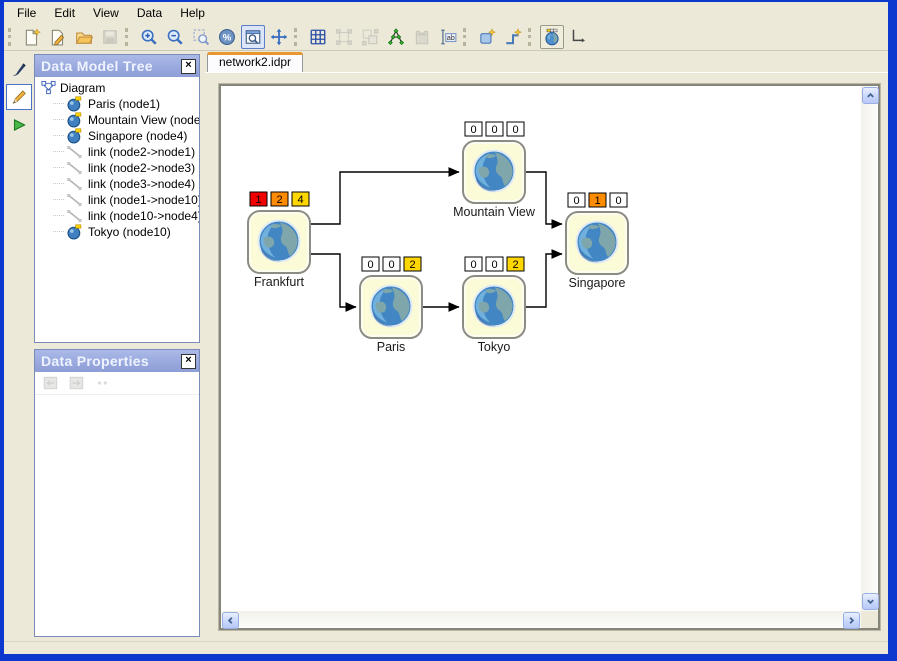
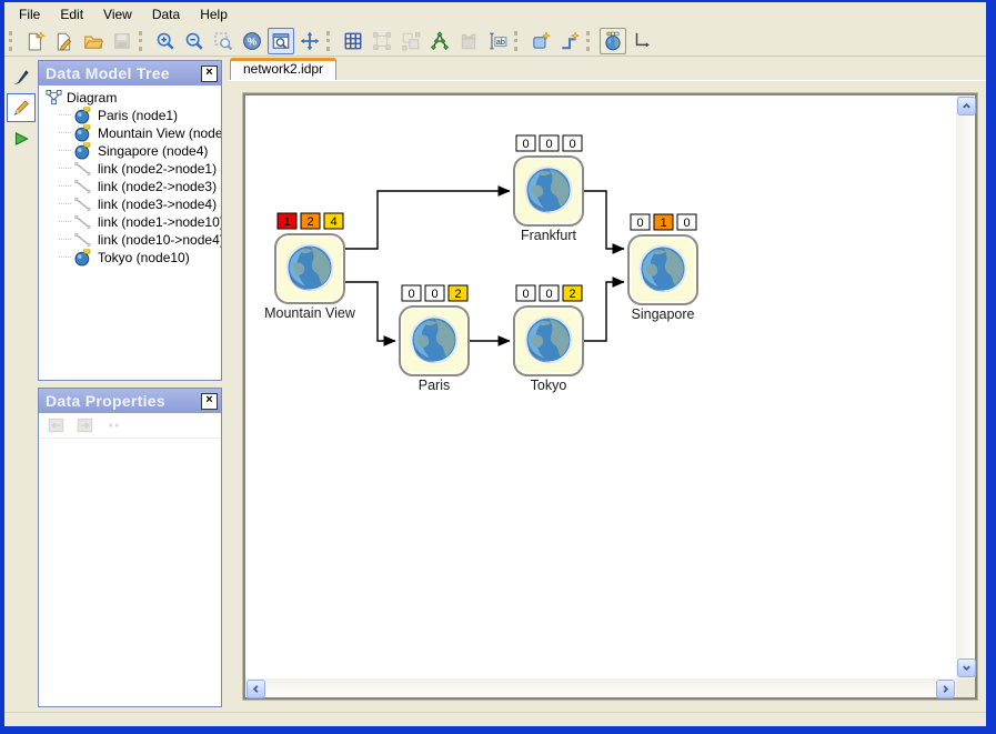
  File
  Edit
  View
  Data
  Help
  %
  ab
  Data Model Tree
  ×
  Diagram
  Paris (node1)
  Mountain View (node
  Singapore (node4)
  link (node2->node1)
  link (node2->node3)
  link (node3->node4)
  link (node1->node10
  link (node10->node4
  Tokyo (node10)
  Data Properties
  ×
  network2.idpr
  1
  2
  4
- Frankfurt
+ Mountain View
  0
  0
  0
- Mountain View
+ Frankfurt
  0
  0
  2
  Paris
  0
  0
  2
  Tokyo
  0
  1
  0
  Singapore
